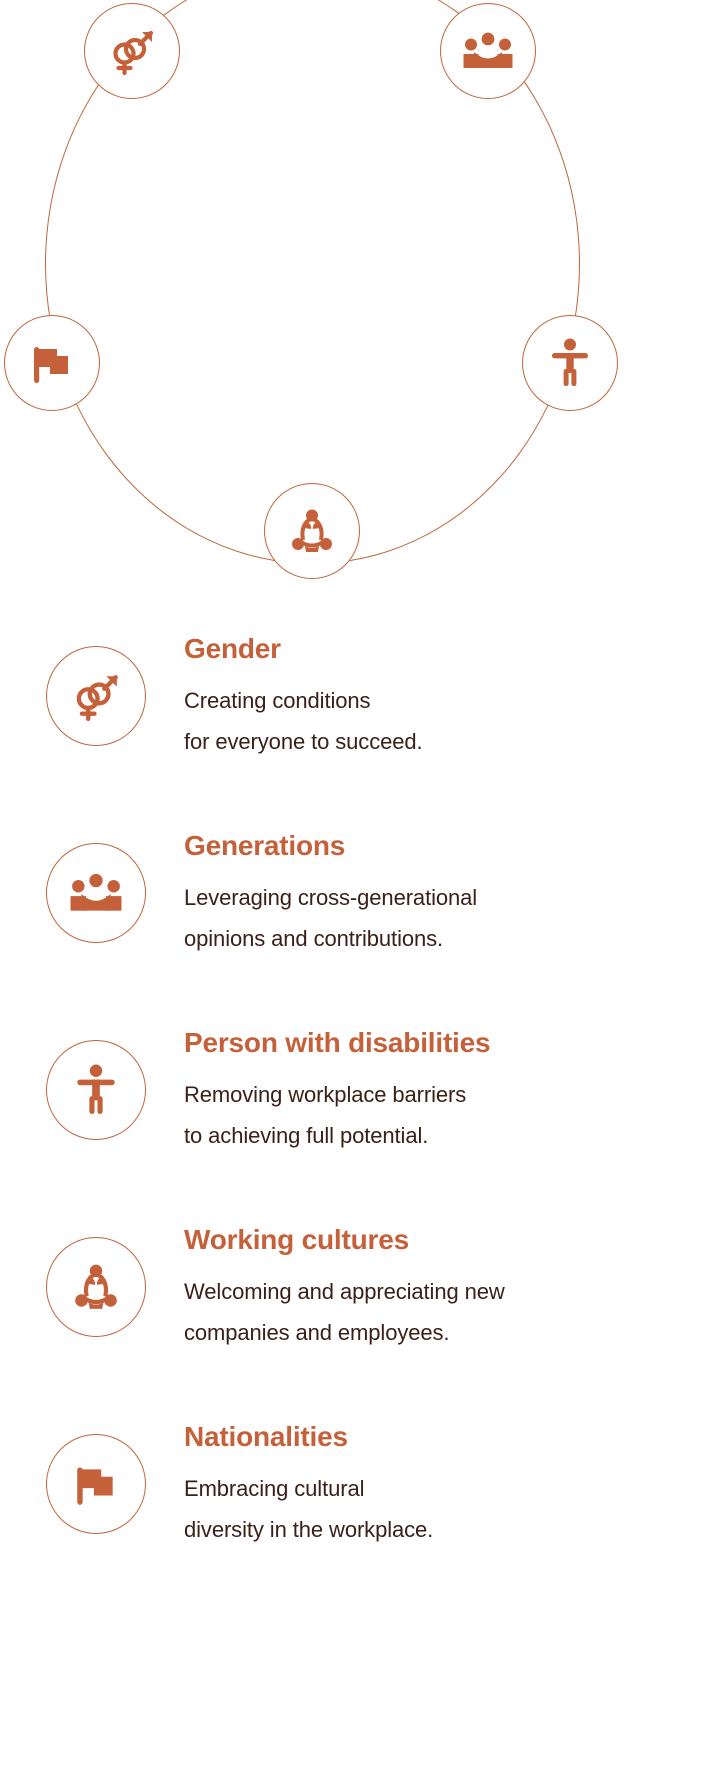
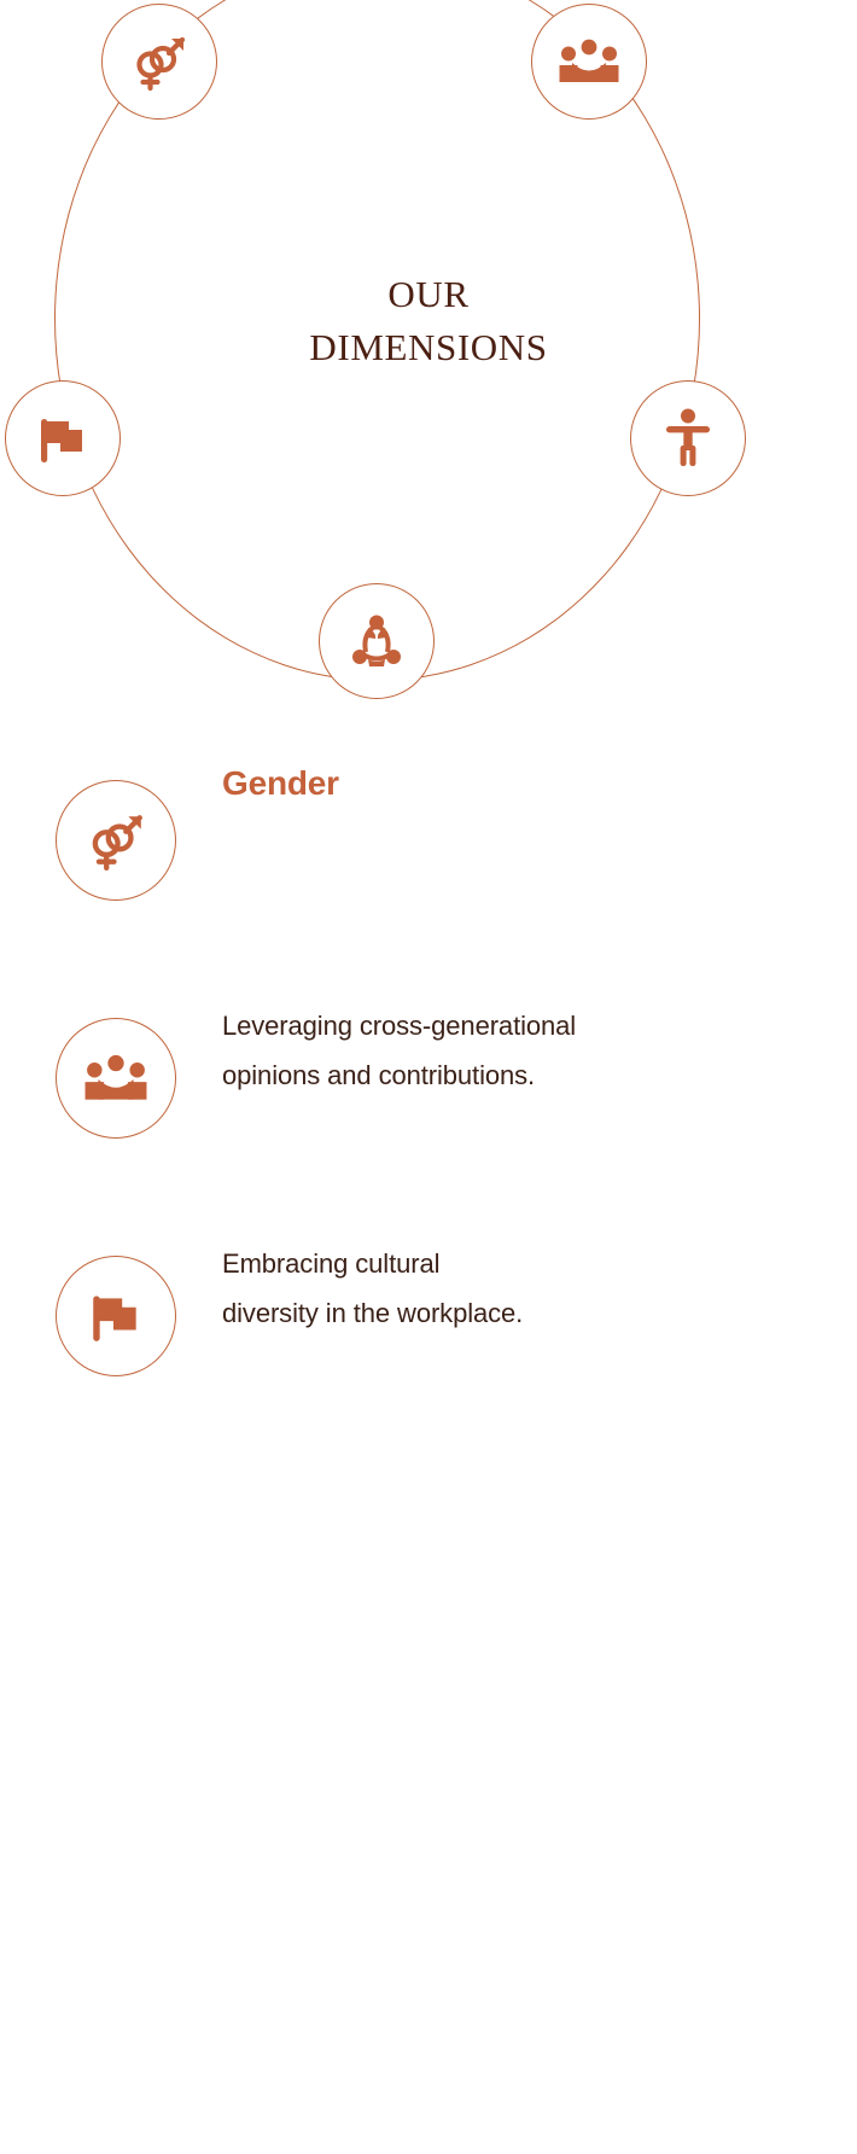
+ OUR
+ DIMENSIONS
  Gender
- Creating conditions
- for everyone to succeed.
- Generations
  Leveraging cross-generational
  opinions and contributions.
- Person with disabilities
- Removing workplace barriers
- to achieving full potential.
- Working cultures
- Welcoming and appreciating new
- companies and employees.
- Nationalities
  Embracing cultural
  diversity in the workplace.
